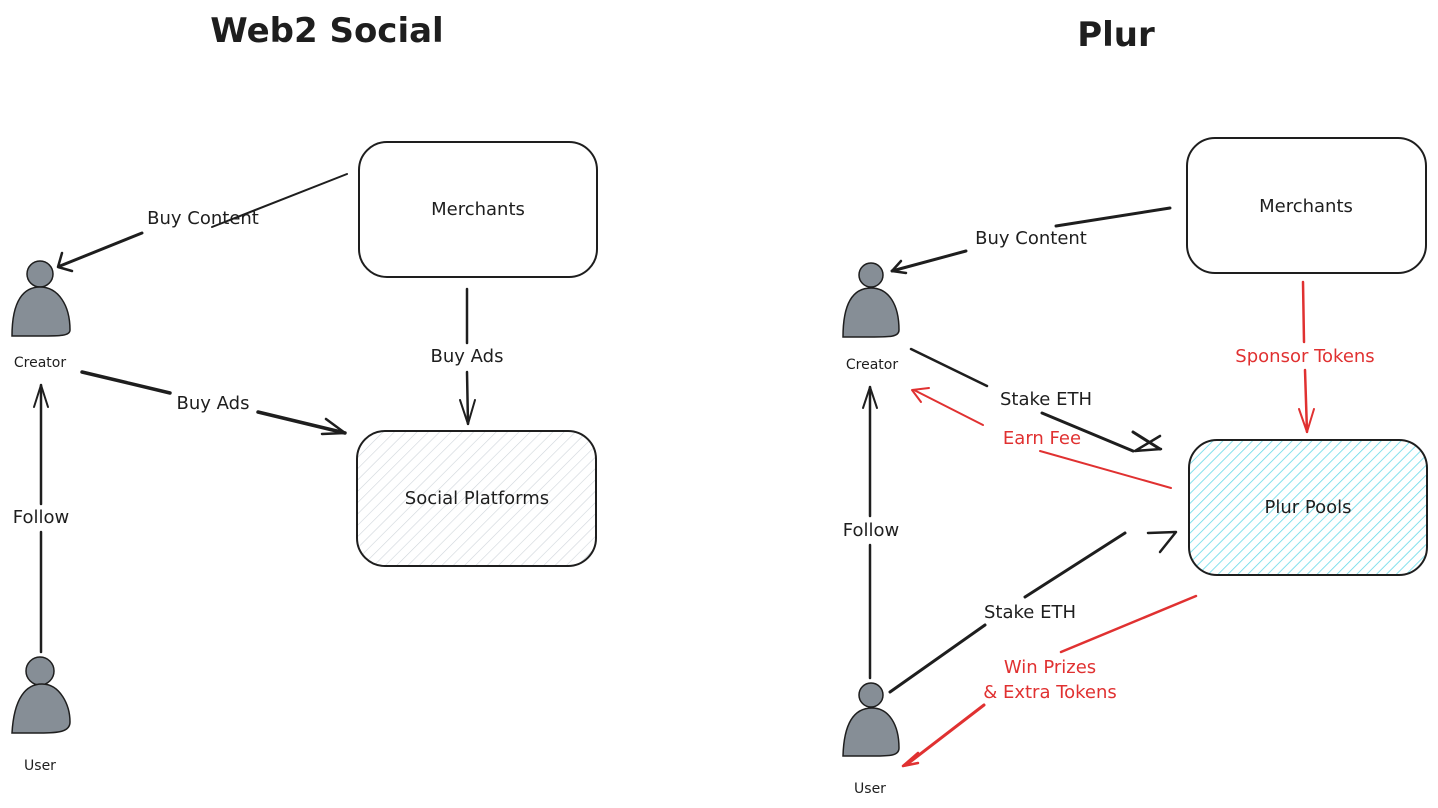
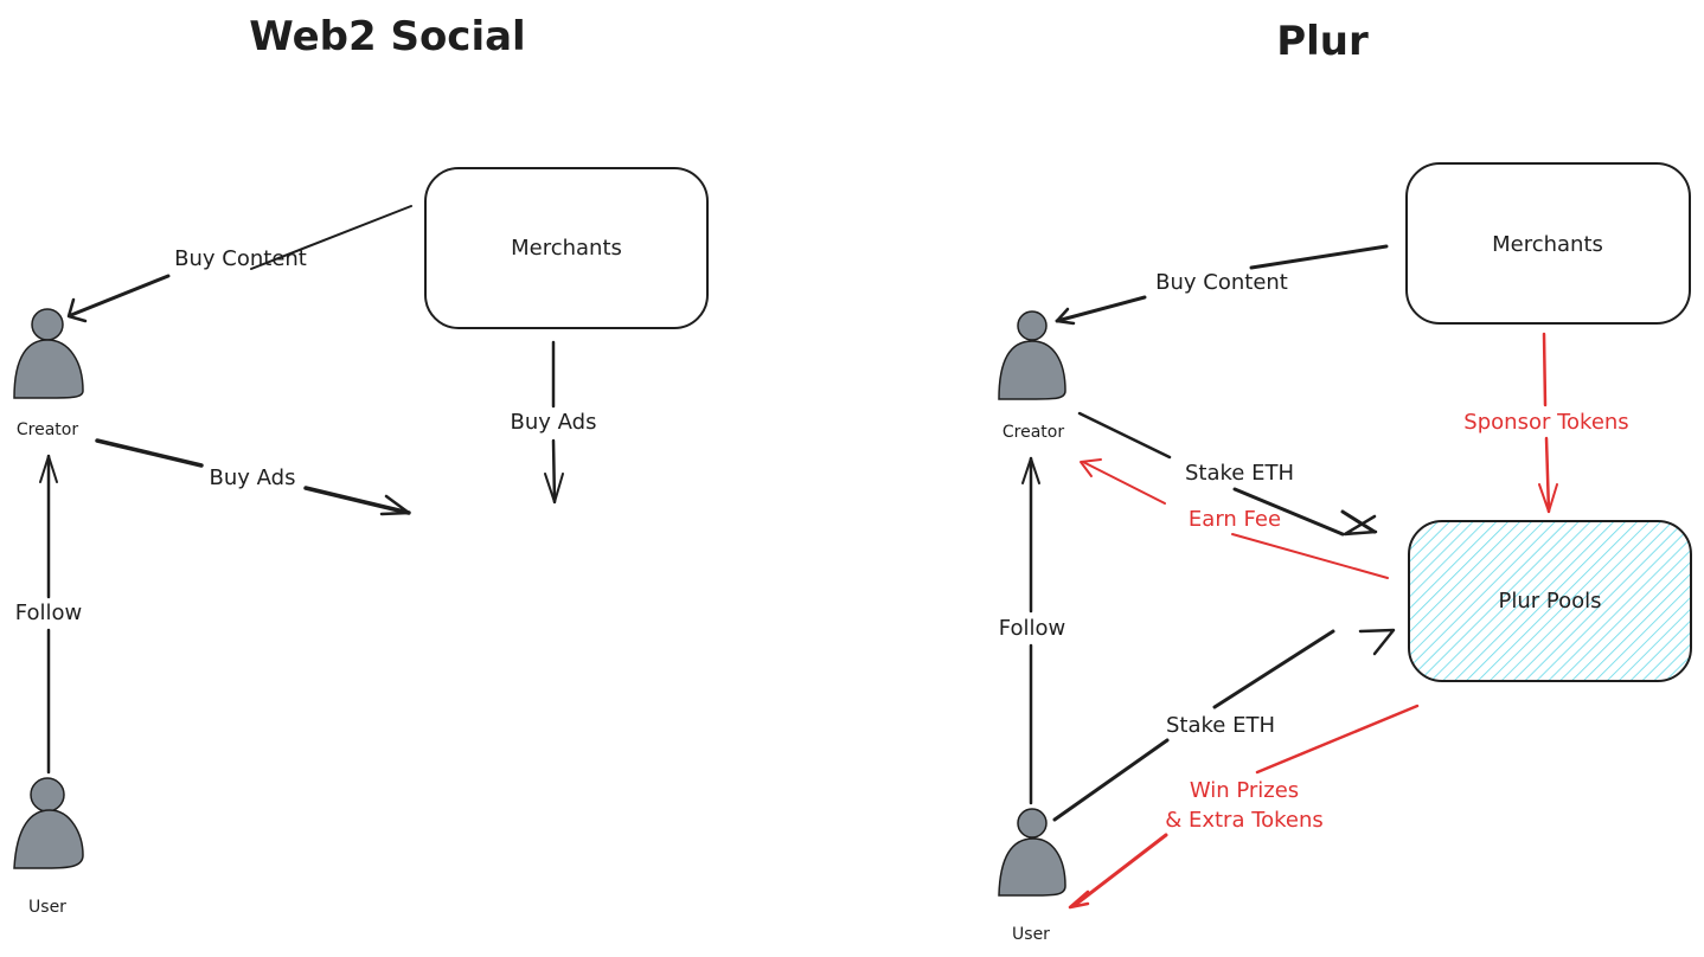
  Web2 Social
  Merchants
- Social Platforms
  Creator
  User
  Buy Content
  Buy Ads
  Buy Ads
  Follow
  Plur
  Merchants
  Plur Pools
  Creator
  User
  Buy Content
  Sponsor Tokens
  Stake ETH
  Earn Fee
  Follow
  Stake ETH
  Win Prizes
  & Extra Tokens
